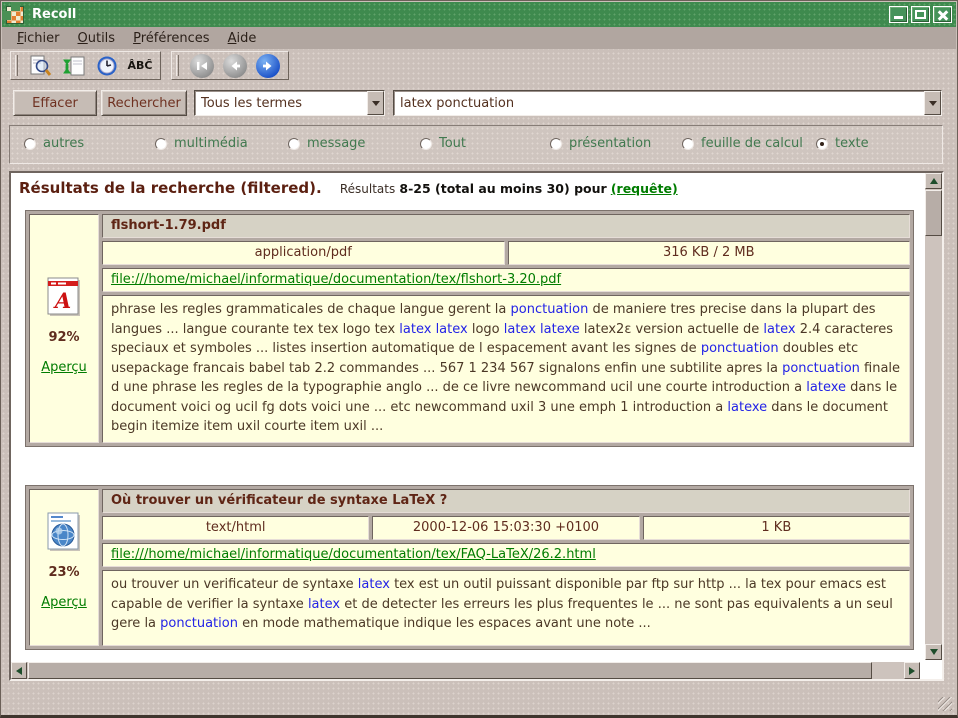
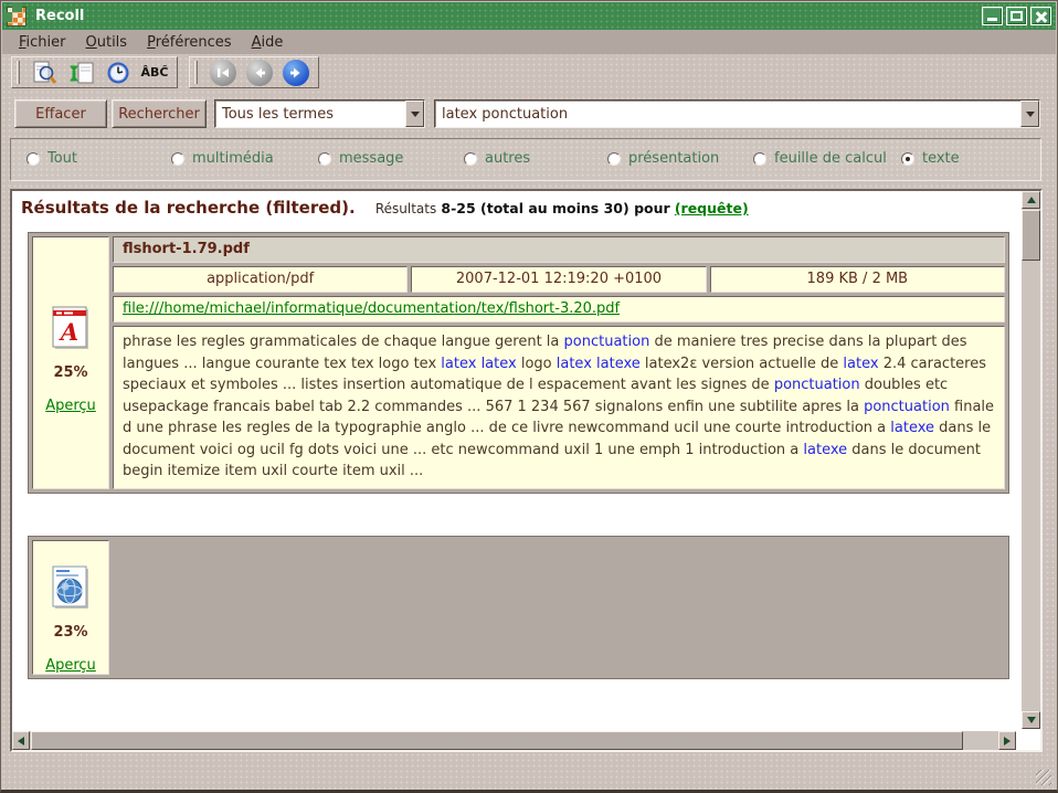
  Recoll
  Fichier
  Outils
  Préférences
  Aide
  ÂBĈ
  Effacer
  Rechercher
  Tous les termes
  latex ponctuation
- autres
+ Tout
  multimédia
  message
- Tout
+ autres
  présentation
  feuille de calcul
  texte
  Résultats de la recherche (filtered). Résultats 8-25 (total au moins 30) pour (requête)
  A
- 92%
+ 25%
  Aperçu
  flshort-1.79.pdf
  application/pdf
+ 2007-12-01 12:19:20 +0100
- 316 KB / 2 MB
+ 189 KB / 2 MB
  file:///home/michael/informatique/documentation/tex/flshort-3.20.pdf
- phrase les regles grammaticales de chaque langue gerent la ponctuation de maniere tres precise dans la plupart des langues ... langue courante tex tex logo tex latex latex logo latex latexe latex2ε version actuelle de latex 2.4 caracteres speciaux et symboles ... listes insertion automatique de l espacement avant les signes de ponctuation doubles etc usepackage francais babel tab 2.2 commandes ... 567 1 234 567 signalons enfin une subtilite apres la ponctuation finale d une phrase les regles de la typographie anglo ... de ce livre newcommand ucil une courte introduction a latexe dans le document voici og ucil fg dots voici une ... etc newcommand uxil 3 une emph 1 introduction a latexe dans le document begin itemize item uxil courte item uxil ...
+ phrase les regles grammaticales de chaque langue gerent la ponctuation de maniere tres precise dans la plupart des langues ... langue courante tex tex logo tex latex latex logo latex latexe latex2ε version actuelle de latex 2.4 caracteres speciaux et symboles ... listes insertion automatique de l espacement avant les signes de ponctuation doubles etc usepackage francais babel tab 2.2 commandes ... 567 1 234 567 signalons enfin une subtilite apres la ponctuation finale d une phrase les regles de la typographie anglo ... de ce livre newcommand ucil une courte introduction a latexe dans le document voici og ucil fg dots voici une ... etc newcommand uxil 1 une emph 1 introduction a latexe dans le document begin itemize item uxil courte item uxil ...
  23%
  Aperçu
- Où trouver un vérificateur de syntaxe LaTeX ?
- text/html
- 2000-12-06 15:03:30 +0100
- 1 KB
- file:///home/michael/informatique/documentation/tex/FAQ-LaTeX/26.2.html
- ou trouver un verificateur de syntaxe latex tex est un outil puissant disponible par ftp sur http ... la tex pour emacs est capable de verifier la syntaxe latex et de detecter les erreurs les plus frequentes le ... ne sont pas equivalents a un seul gere la ponctuation en mode mathematique indique les espaces avant une note ...
